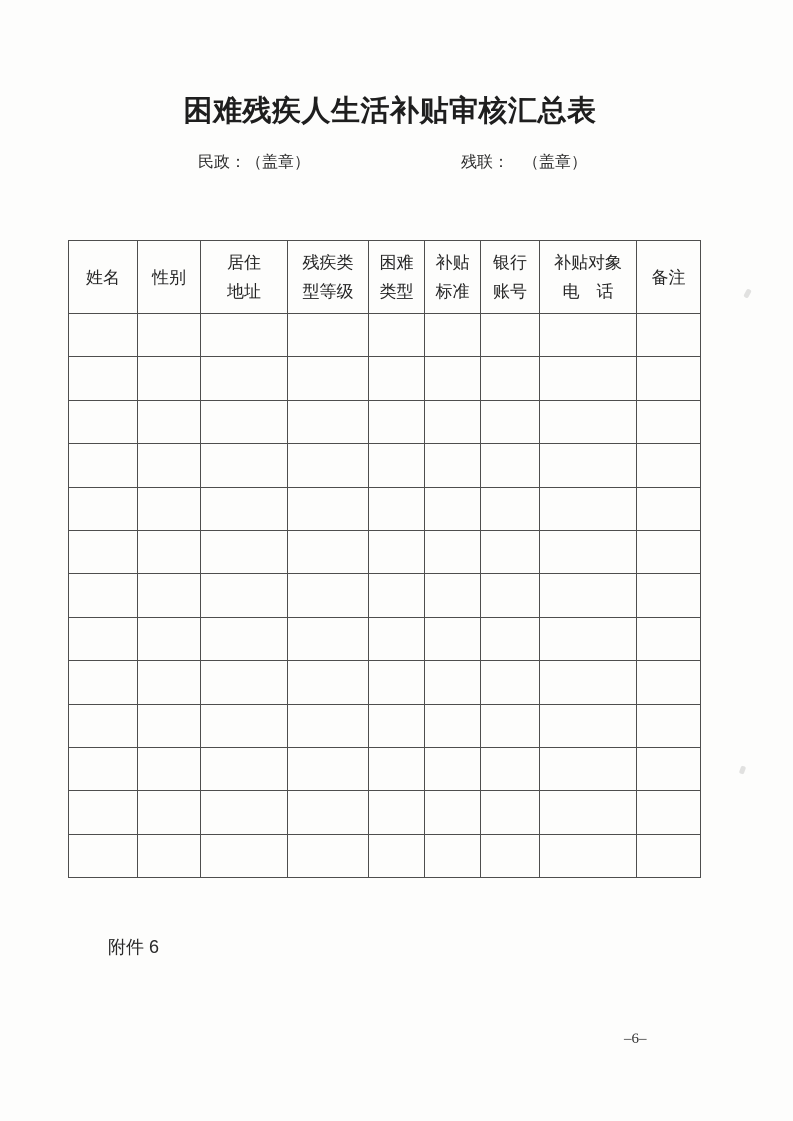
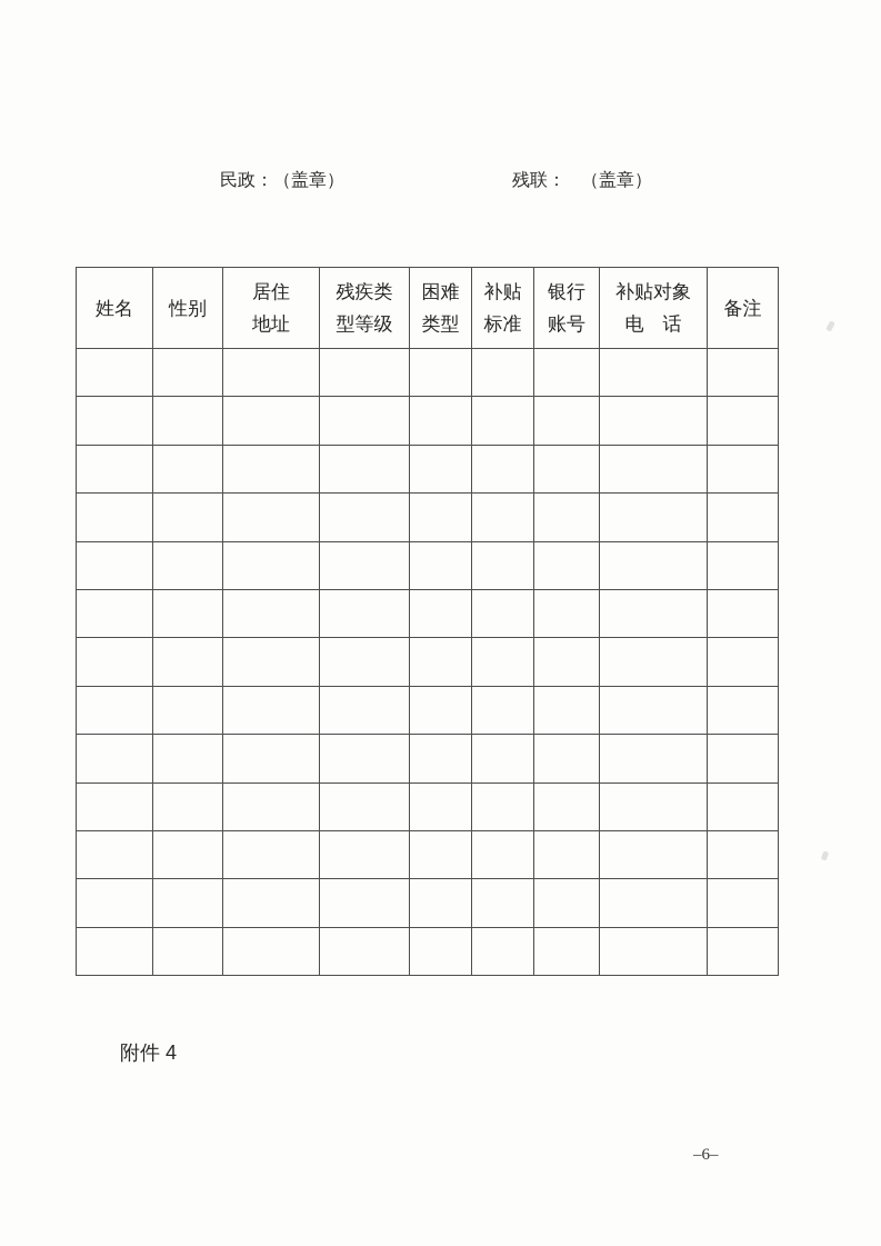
- 困难残疾人生活补贴审核汇总表
  民政：（盖章）
  残联： （盖章）
  姓名	性别	居住 地址	残疾类 型等级	困难 类型	补贴 标准	银行 账号	补贴对象 电 话	备注
- 附件 6
+ 附件 4
  –6–
